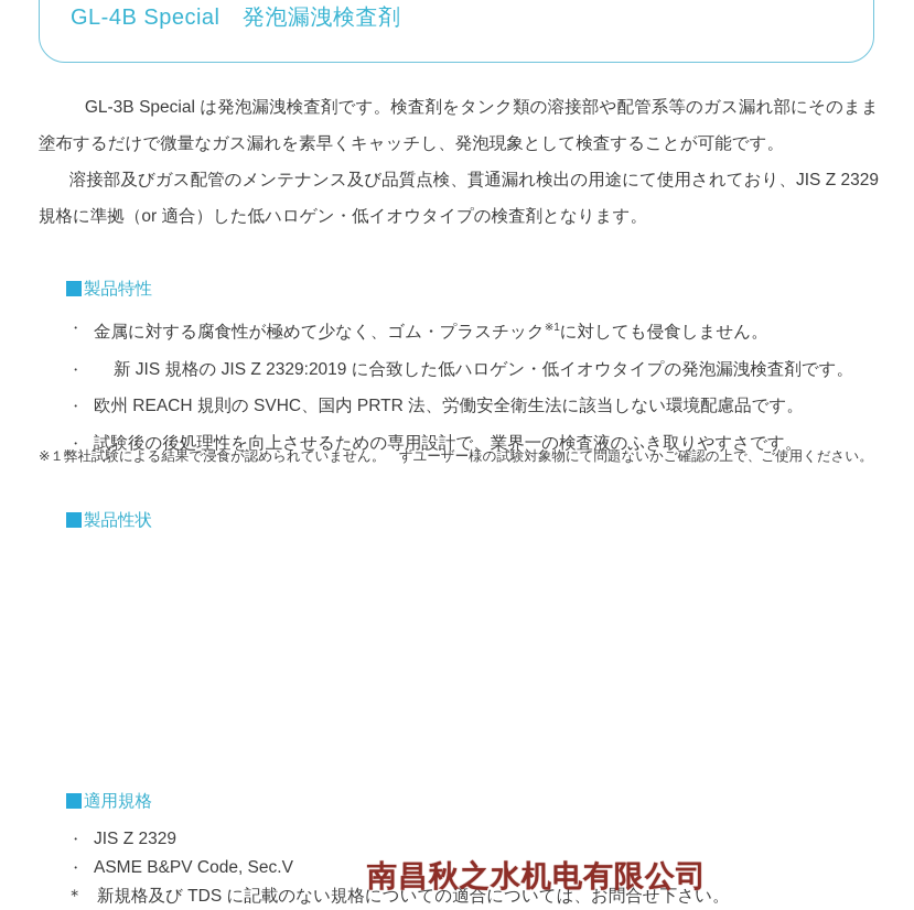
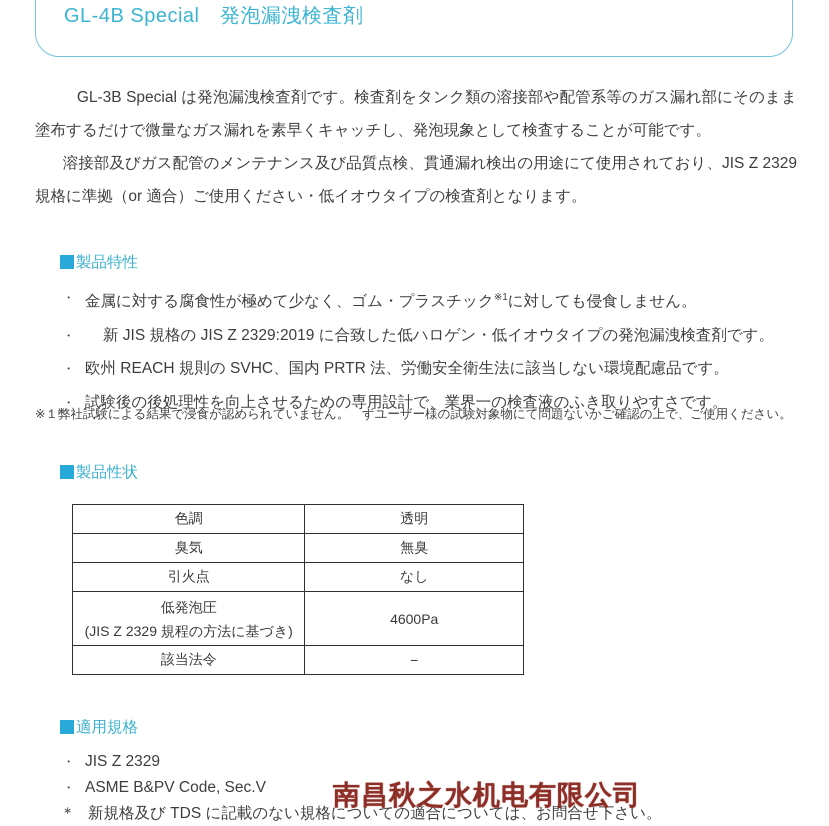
  GL-4B Special 発泡漏洩検査剤
  GL-3B Special は発泡漏洩検査剤です。検査剤をタンク類の溶接部や配管系等のガス漏れ部にそのまま塗布するだけで微量なガス漏れを素早くキャッチし、発泡現象として検査することが可能です。
- 溶接部及びガス配管のメンテナンス及び品質点検、貫通漏れ検出の用途にて使用されており、JIS Z 2329 規格に準拠（or 適合）した低ハロゲン・低イオウタイプの検査剤となります。
+ 溶接部及びガス配管のメンテナンス及び品質点検、貫通漏れ検出の用途にて使用されており、JIS Z 2329 規格に準拠（or 適合）ご使用ください・低イオウタイプの検査剤となります。
  製品特性
  ・
  金属に対する腐食性が極めて少なく、ゴム・プラスチック※1に対しても侵食しません。
  ・
  新 JIS 規格の JIS Z 2329:2019 に合致した低ハロゲン・低イオウタイプの発泡漏洩検査剤です。
  ・
  欧州 REACH 規則の SVHC、国内 PRTR 法、労働安全衛生法に該当しない環境配慮品です。
  ・
  試験後の後処理性を向上させるための専用設計で、業界一の検査液のふき取りやすさです。
  ※１弊社試験による結果で浸食が認められていません。 ずユーザー様の試験対象物にて問題ないかご確認の上で、ご使用ください。
  製品性状
+ 色調	透明
+ 臭気	無臭
+ 引火点	なし
+ 低発泡圧 (JIS Z 2329 規程の方法に基づき)	4600Pa
+ 該当法令	−
  適用規格
  ・
  JIS Z 2329
  ・
  ASME B&PV Code, Sec.V
  ＊
  新規格及び TDS に記載のない規格についての適合については、お問合せ下さい。
  南昌秋之水机电有限公司
